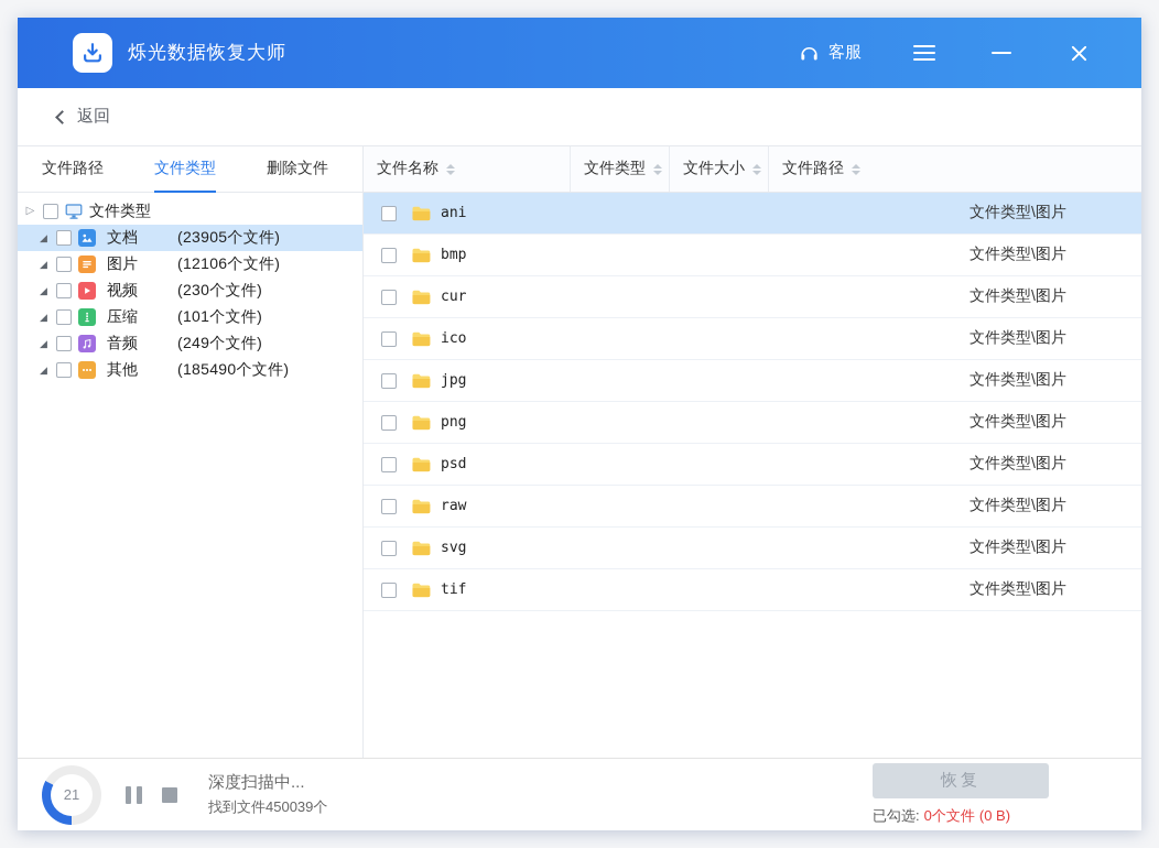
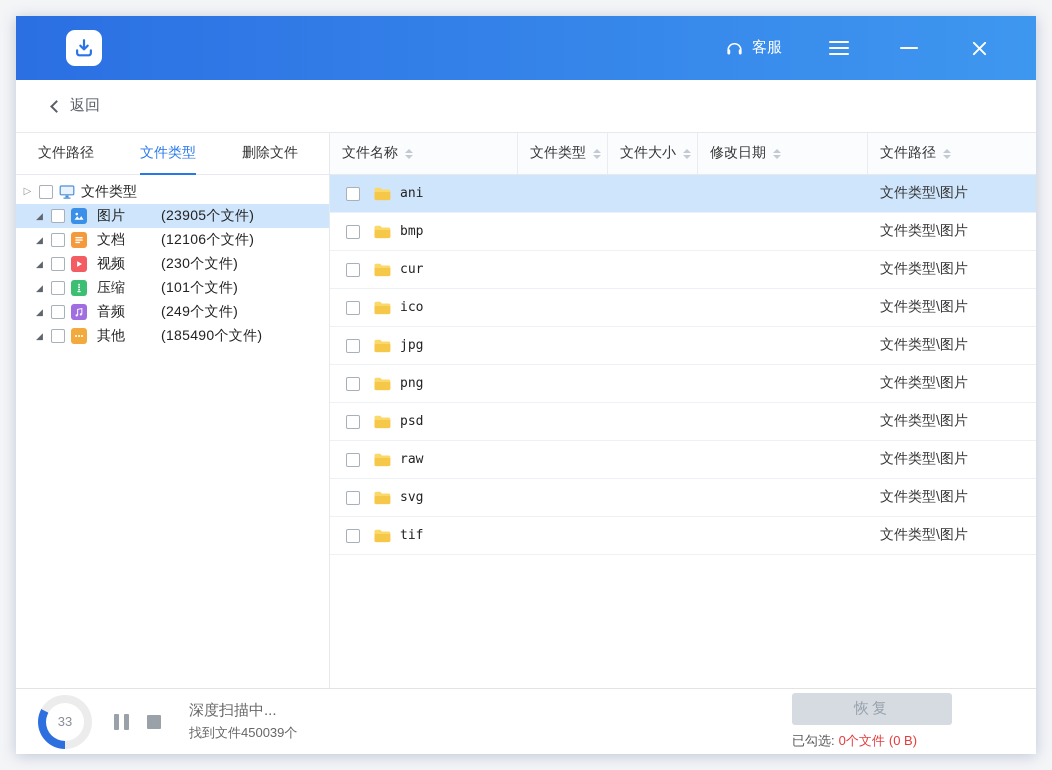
- 烁光数据恢复大师
  客服
  返回
  文件路径
  文件类型
  删除文件
  ▷
  文件类型
  ◢
- 文档
+ 图片
  (23905个文件)
  ◢
- 图片
+ 文档
  (12106个文件)
  ◢
  视频
  (230个文件)
  ◢
  压缩
  (101个文件)
  ◢
  音频
  (249个文件)
  ◢
  其他
  (185490个文件)
  文件名称
  文件类型
  文件大小
+ 修改日期
  文件路径
  ani
  文件类型\图片
  bmp
  文件类型\图片
  cur
  文件类型\图片
  ico
  文件类型\图片
  jpg
  文件类型\图片
  png
  文件类型\图片
  psd
  文件类型\图片
  raw
  文件类型\图片
  svg
  文件类型\图片
  tif
  文件类型\图片
- 21
+ 33
  深度扫描中...
  找到文件450039个
  恢复
  已勾选: 0个文件 (0 B)
